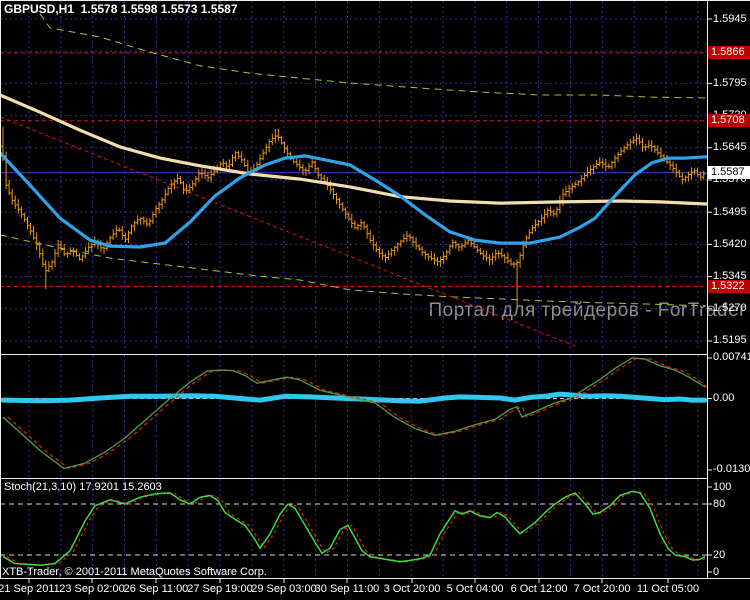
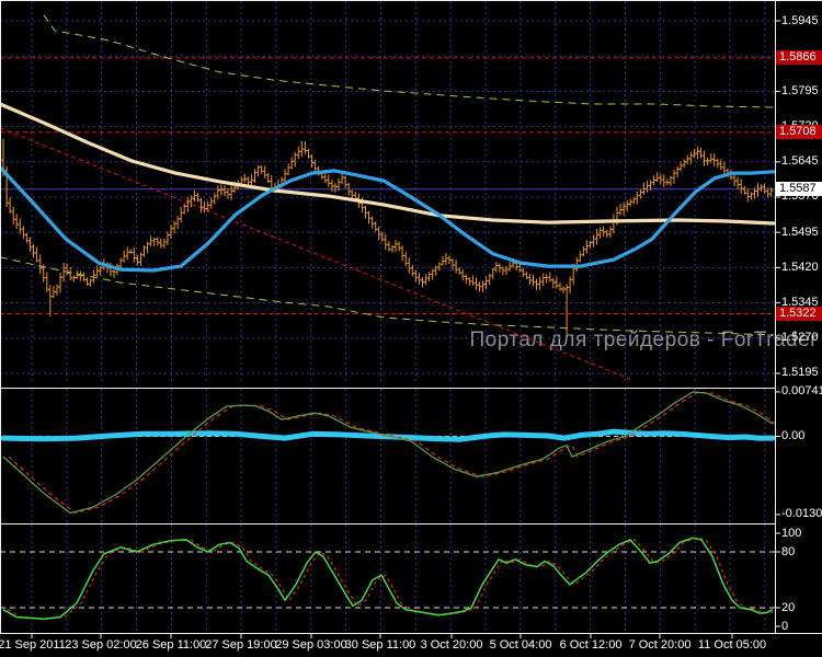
  Портал для трейдеров - ForTrader
- GBPUSD,H1 1.5578 1.5598 1.5573 1.5587
- Stoch(21,3,10) 17.9201 15.2603
- XTB-Trader, © 2001-2011 MetaQuotes Software Corp.
  1.5945
  1.5795
  1.5645
  1.5570
  1.5495
  1.5420
  1.5345
  1.5270
  1.5195
  0.0074
  0.00
  -0.0130
  100
  80
  20
  0
  1.5866
  1.5708
  1.5322
  1.5587
  21 Sep 2011
  23 Sep 02:00
  26 Sep 11:00
  27 Sep 19:00
  29 Sep 03:00
  30 Sep 11:00
  3 Oct 20:00
  5 Oct 04:00
  6 Oct 12:00
  7 Oct 20:00
  11 Oct 05:00
